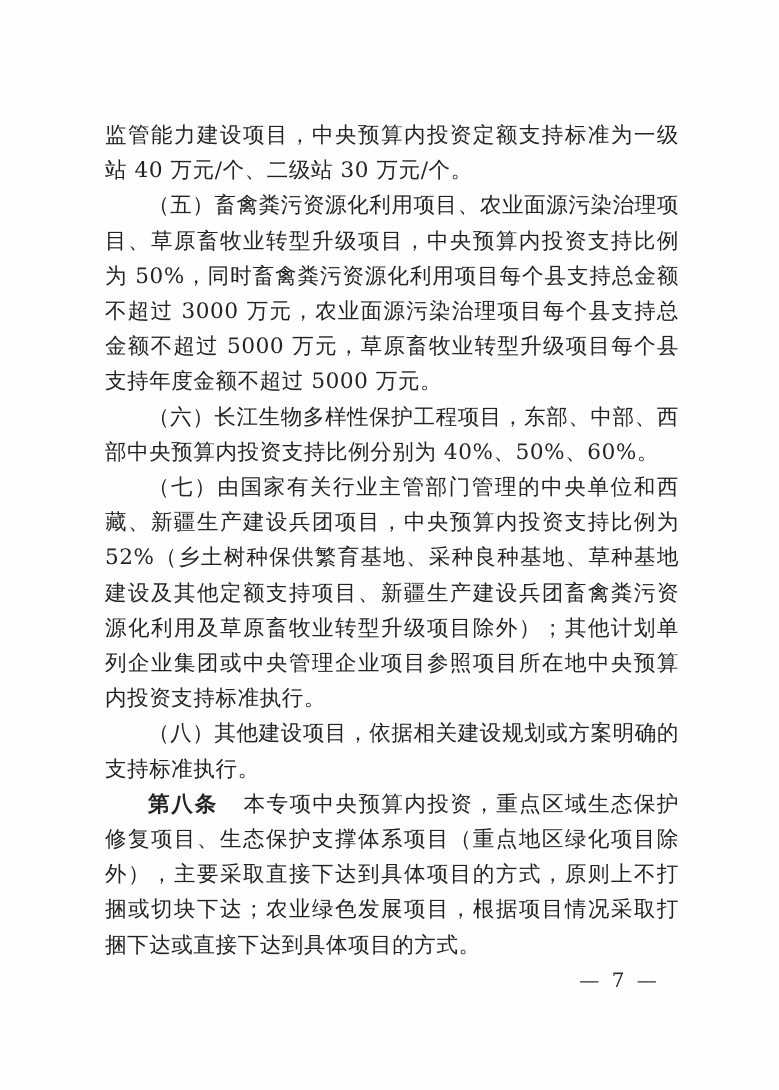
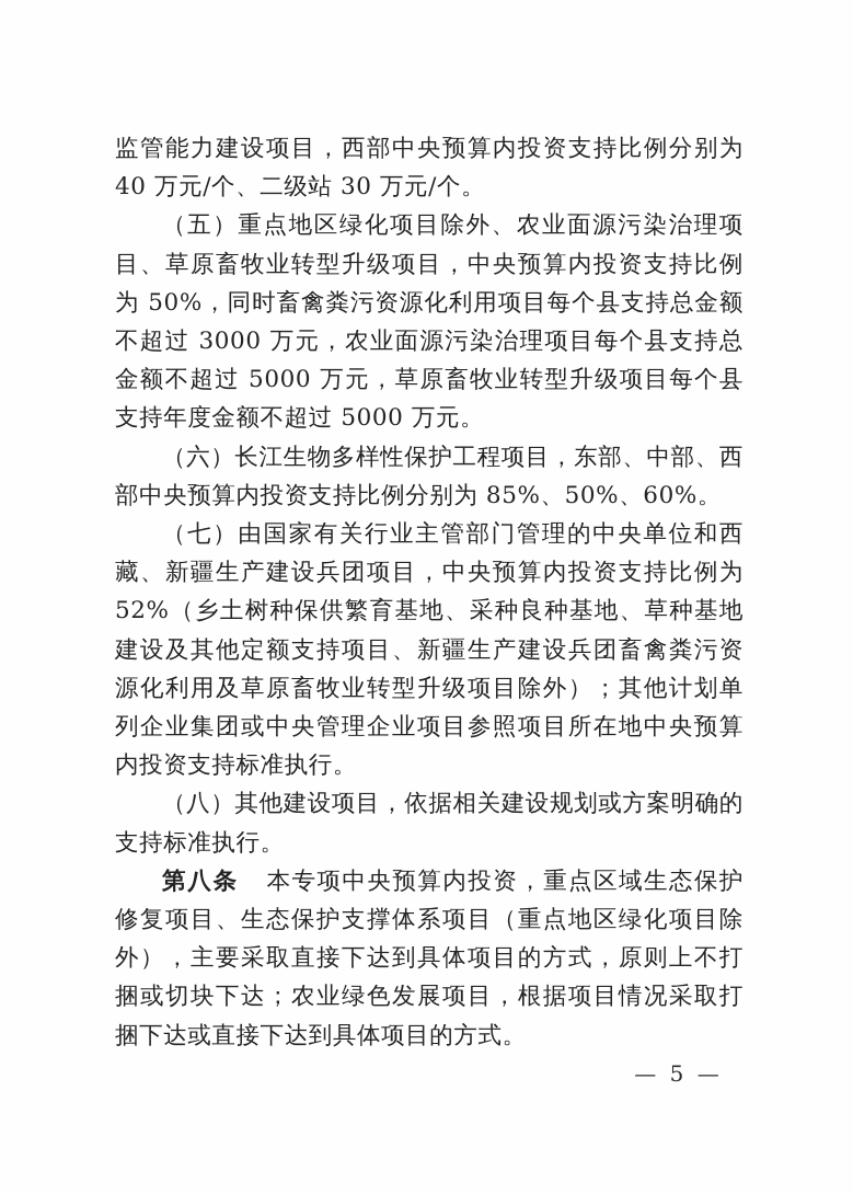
- 监管能力建设项目，中央预算内投资定额支持标准为一级站 40 万元/个、二级站 30 万元/个。
+ 监管能力建设项目，西部中央预算内投资支持比例分别为 40 万元/个、二级站 30 万元/个。
- （五）畜禽粪污资源化利用项目、农业面源污染治理项目、草原畜牧业转型升级项目，中央预算内投资支持比例为 50%，同时畜禽粪污资源化利用项目每个县支持总金额不超过 3000 万元，农业面源污染治理项目每个县支持总金额不超过 5000 万元，草原畜牧业转型升级项目每个县支持年度金额不超过 5000 万元。
+ （五）重点地区绿化项目除外、农业面源污染治理项目、草原畜牧业转型升级项目，中央预算内投资支持比例为 50%，同时畜禽粪污资源化利用项目每个县支持总金额不超过 3000 万元，农业面源污染治理项目每个县支持总金额不超过 5000 万元，草原畜牧业转型升级项目每个县支持年度金额不超过 5000 万元。
- （六）长江生物多样性保护工程项目，东部、中部、西部中央预算内投资支持比例分别为 40%、50%、60%。
+ （六）长江生物多样性保护工程项目，东部、中部、西部中央预算内投资支持比例分别为 85%、50%、60%。
  （七）由国家有关行业主管部门管理的中央单位和西藏、新疆生产建设兵团项目，中央预算内投资支持比例为 52%（乡土树种保供繁育基地、采种良种基地、草种基地建设及其他定额支持项目、新疆生产建设兵团畜禽粪污资源化利用及草原畜牧业转型升级项目除外）；其他计划单列企业集团或中央管理企业项目参照项目所在地中央预算内投资支持标准执行。
  （八）其他建设项目，依据相关建设规划或方案明确的支持标准执行。
  第八条 本专项中央预算内投资，重点区域生态保护修复项目、生态保护支撑体系项目（重点地区绿化项目除外），主要采取直接下达到具体项目的方式，原则上不打捆或切块下达；农业绿色发展项目，根据项目情况采取打捆下达或直接下达到具体项目的方式。
- — 7 —
+ — 5 —
